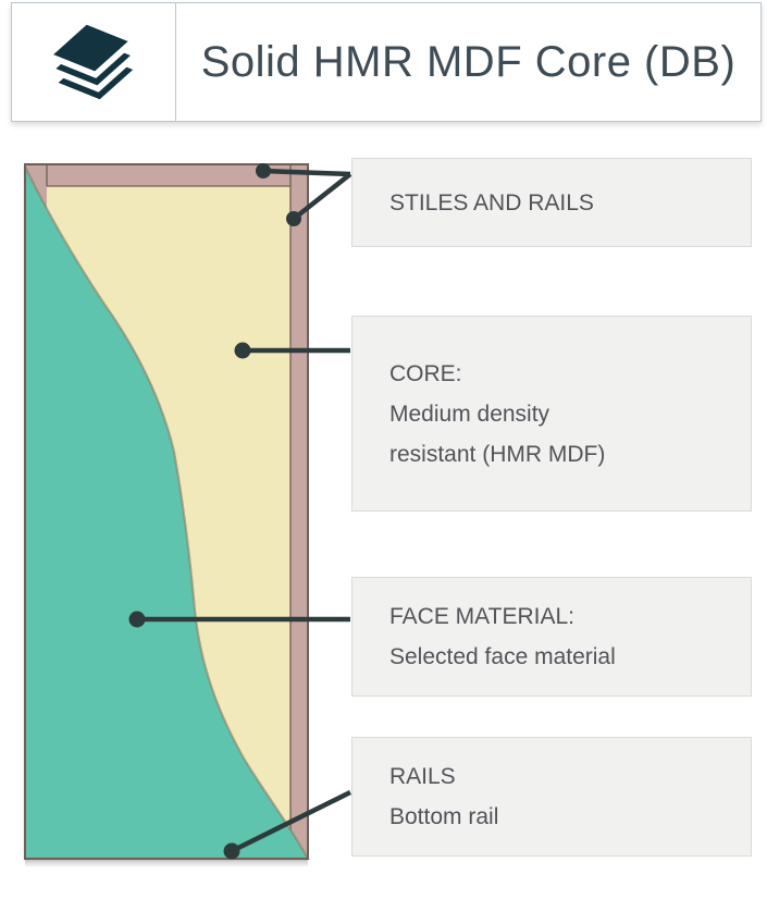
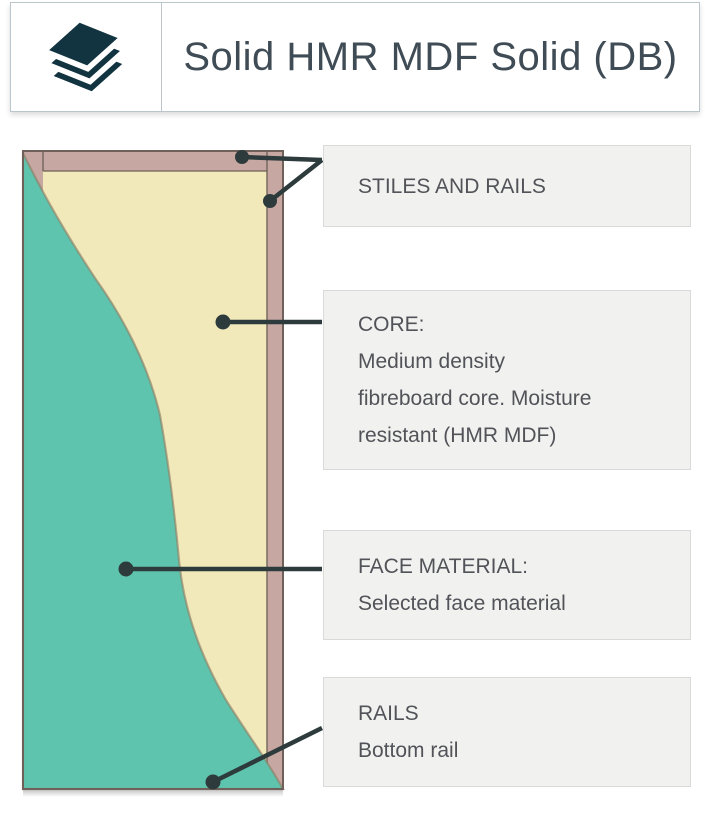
- Solid HMR MDF Core (DB)
+ Solid HMR MDF Solid (DB)
  STILES AND RAILS
  CORE:
  Medium density
+ fibreboard core. Moisture
  resistant (HMR MDF)
  FACE MATERIAL:
  Selected face material
  RAILS
  Bottom rail
